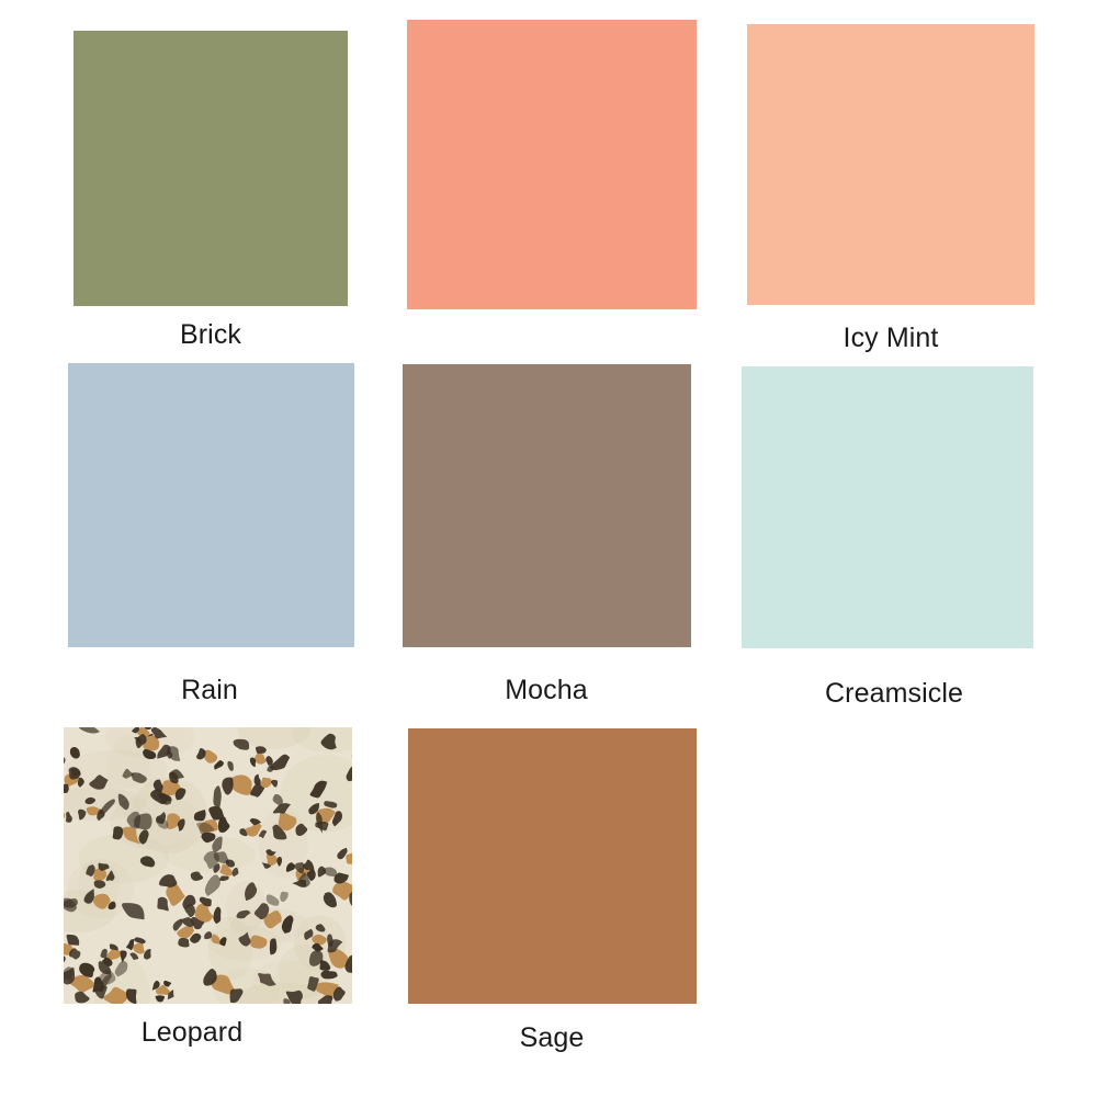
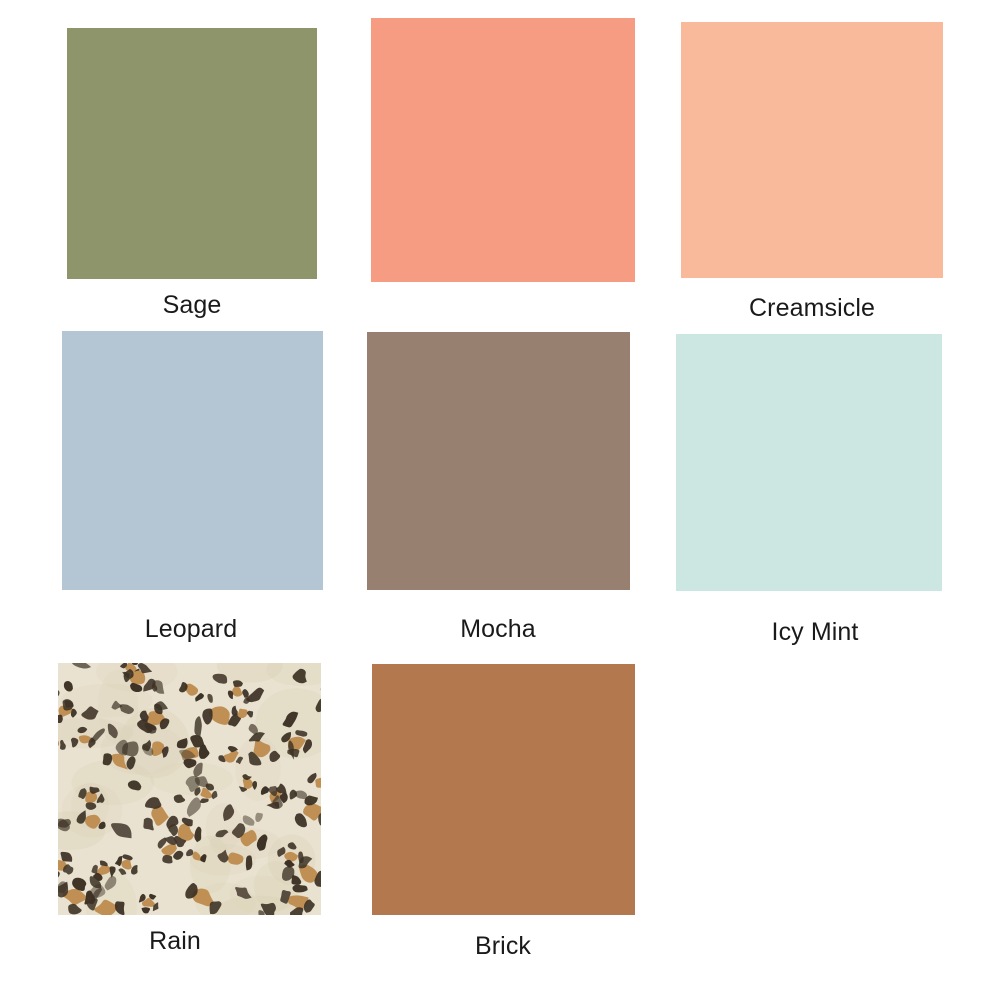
- Brick
+ Sage
- Icy Mint
+ Creamsicle
- Rain
+ Leopard
  Mocha
- Creamsicle
+ Icy Mint
- Leopard
+ Rain
- Sage
+ Brick
